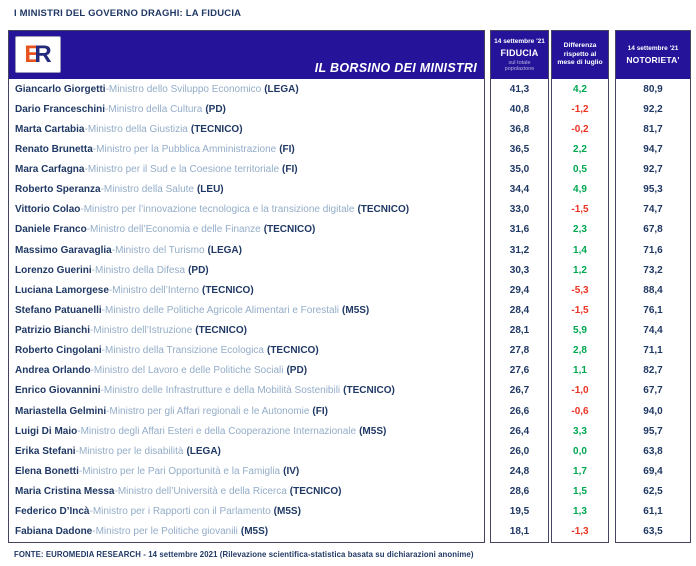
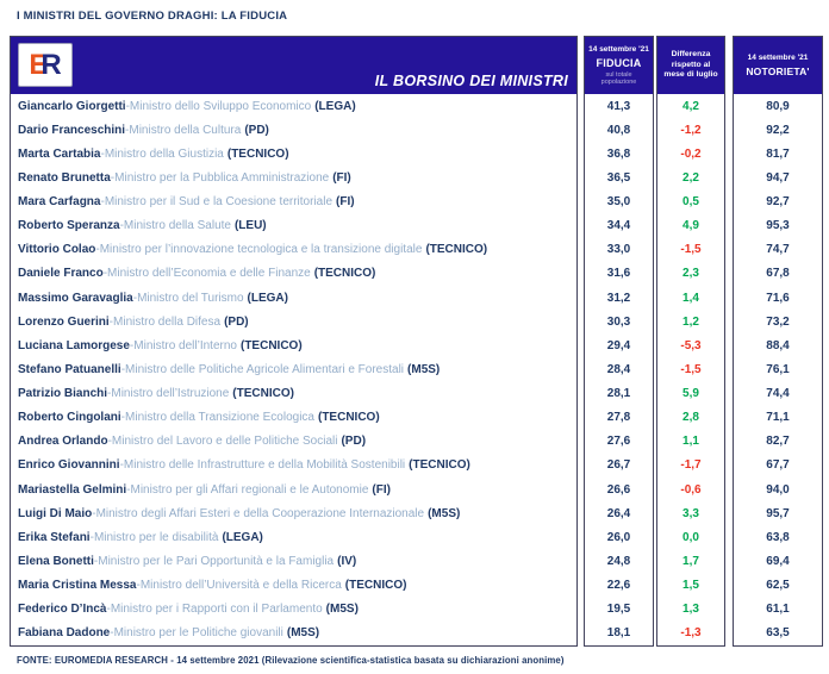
  I MINISTRI DEL GOVERNO DRAGHI: LA FIDUCIA
  E
  R
  IL BORSINO DEI MINISTRI
  Giancarlo Giorgetti
  -
  Ministro dello Sviluppo Economico
  (LEGA)
  Dario Franceschini
  -
  Ministro della Cultura
  (PD)
  Marta Cartabia
  -
  Ministro della Giustizia
  (TECNICO)
  Renato Brunetta
  -
  Ministro per la Pubblica Amministrazione
  (FI)
  Mara Carfagna
  -
  Ministro per il Sud e la Coesione territoriale
  (FI)
  Roberto Speranza
  -
  Ministro della Salute
  (LEU)
  Vittorio Colao
  -
  Ministro per l’innovazione tecnologica e la transizione digitale
  (TECNICO)
  Daniele Franco
  -
  Ministro dell’Economia e delle Finanze
  (TECNICO)
  Massimo Garavaglia
  -
  Ministro del Turismo
  (LEGA)
  Lorenzo Guerini
  -
  Ministro della Difesa
  (PD)
  Luciana Lamorgese
  -
  Ministro dell’Interno
  (TECNICO)
  Stefano Patuanelli
  -
  Ministro delle Politiche Agricole Alimentari e Forestali
  (M5S)
  Patrizio Bianchi
  -
  Ministro dell’Istruzione
  (TECNICO)
  Roberto Cingolani
  -
  Ministro della Transizione Ecologica
  (TECNICO)
  Andrea Orlando
  -
  Ministro del Lavoro e delle Politiche Sociali
  (PD)
  Enrico Giovannini
  -
  Ministro delle Infrastrutture e della Mobilità Sostenibili
  (TECNICO)
  Mariastella Gelmini
  -
  Ministro per gli Affari regionali e le Autonomie
  (FI)
  Luigi Di Maio
  -
  Ministro degli Affari Esteri e della Cooperazione Internazionale
  (M5S)
  Erika Stefani
  -
  Ministro per le disabilità
  (LEGA)
  Elena Bonetti
  -
  Ministro per le Pari Opportunità e la Famiglia
  (IV)
  Maria Cristina Messa
  -
  Ministro dell’Università e della Ricerca
  (TECNICO)
  Federico D’Incà
  -
  Ministro per i Rapporti con il Parlamento
  (M5S)
  Fabiana Dadone
  -
  Ministro per le Politiche giovanili
  (M5S)
  FIDUCIA
  41,3
  40,8
  36,8
  36,5
  35,0
  34,4
  33,0
  31,6
  31,2
  30,3
  29,4
  28,4
  28,1
  27,8
  27,6
  26,7
  26,6
  26,4
  26,0
  24,8
- 28,6
+ 22,6
  19,5
  18,1
  4,2
  -1,2
  -0,2
  2,2
  0,5
  4,9
  -1,5
  2,3
  1,4
  1,2
  -5,3
  -1,5
  5,9
  2,8
  1,1
- -1,0
+ -1,7
  -0,6
  3,3
  0,0
  1,7
  1,5
  1,3
  -1,3
  NOTORIETA'
  80,9
  92,2
  81,7
  94,7
  92,7
  95,3
  74,7
  67,8
  71,6
  73,2
  88,4
  76,1
  74,4
  71,1
  82,7
  67,7
  94,0
  95,7
  63,8
  69,4
  62,5
  61,1
  63,5
  FONTE: EUROMEDIA RESEARCH - 14 settembre 2021 (Rilevazione scientifica-statistica basata su dichiarazioni anonime)
